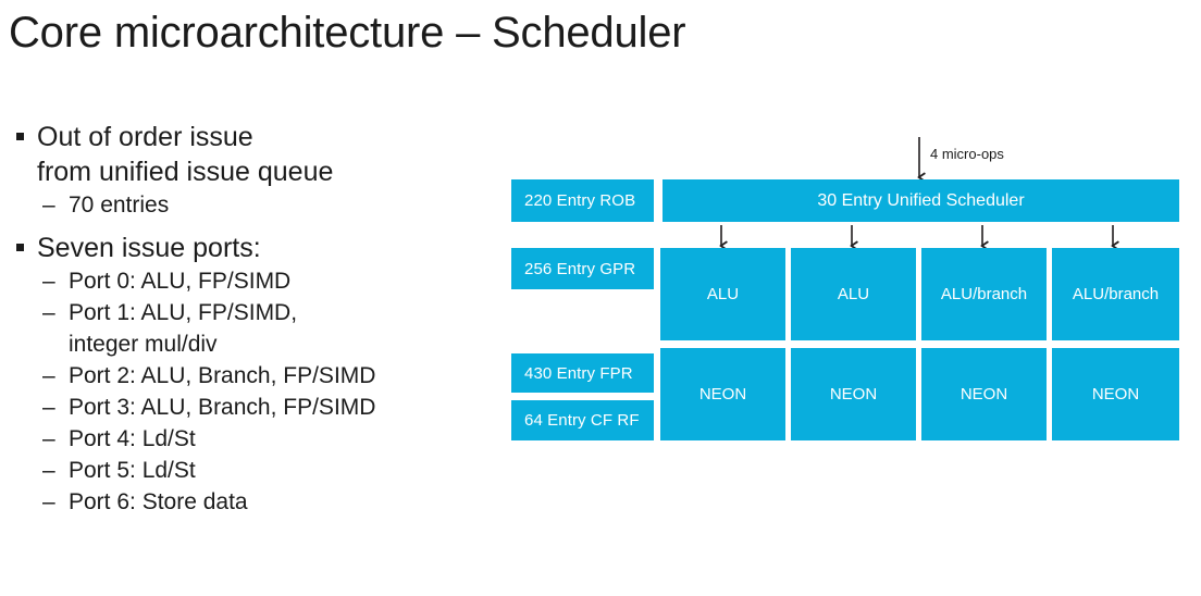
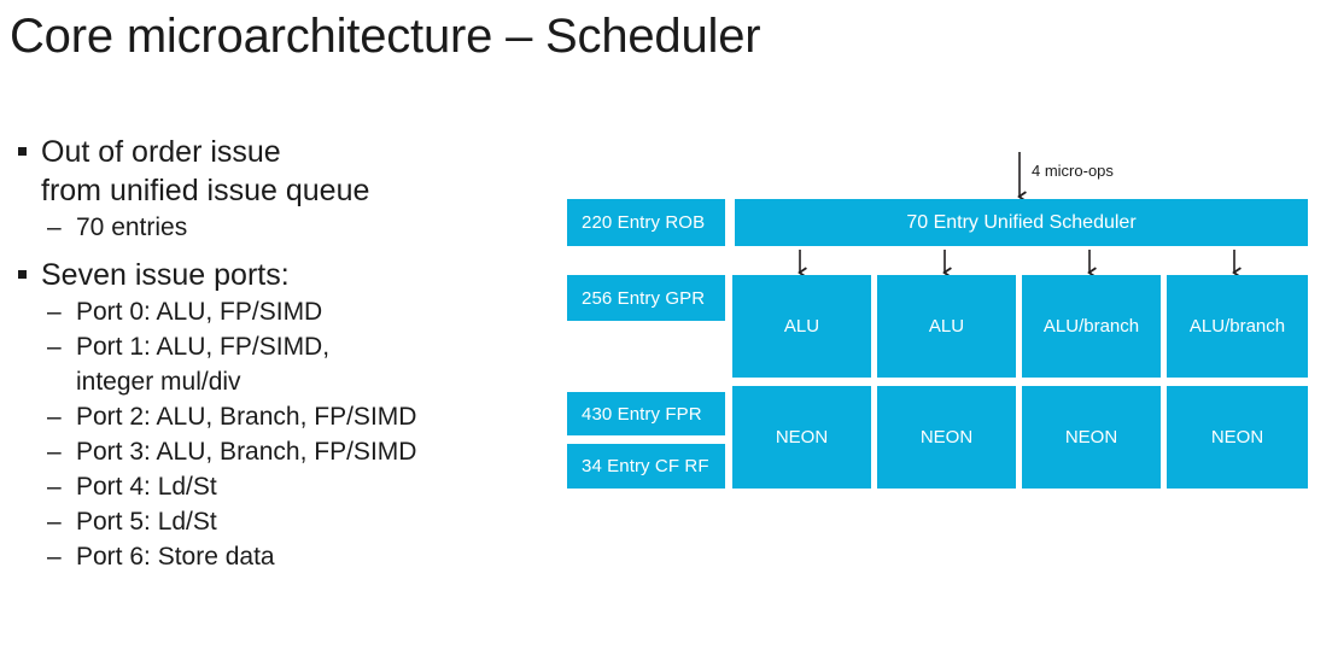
  Core microarchitecture – Scheduler
  Out of order issue
  from unified issue queue
  –
  70 entries
  Seven issue ports:
  –
  Port 0: ALU, FP/SIMD
  –
  Port 1: ALU, FP/SIMD,
  integer mul/div
  –
  Port 2: ALU, Branch, FP/SIMD
  –
  Port 3: ALU, Branch, FP/SIMD
  –
  Port 4: Ld/St
  –
  Port 5: Ld/St
  –
  Port 6: Store data
  4 micro-ops
  220 Entry ROB
  256 Entry GPR
  430 Entry FPR
- 64 Entry CF RF
+ 34 Entry CF RF
- 30 Entry Unified Scheduler
+ 70 Entry Unified Scheduler
  ALU
  ALU
  ALU/branch
  ALU/branch
  NEON
  NEON
  NEON
  NEON
